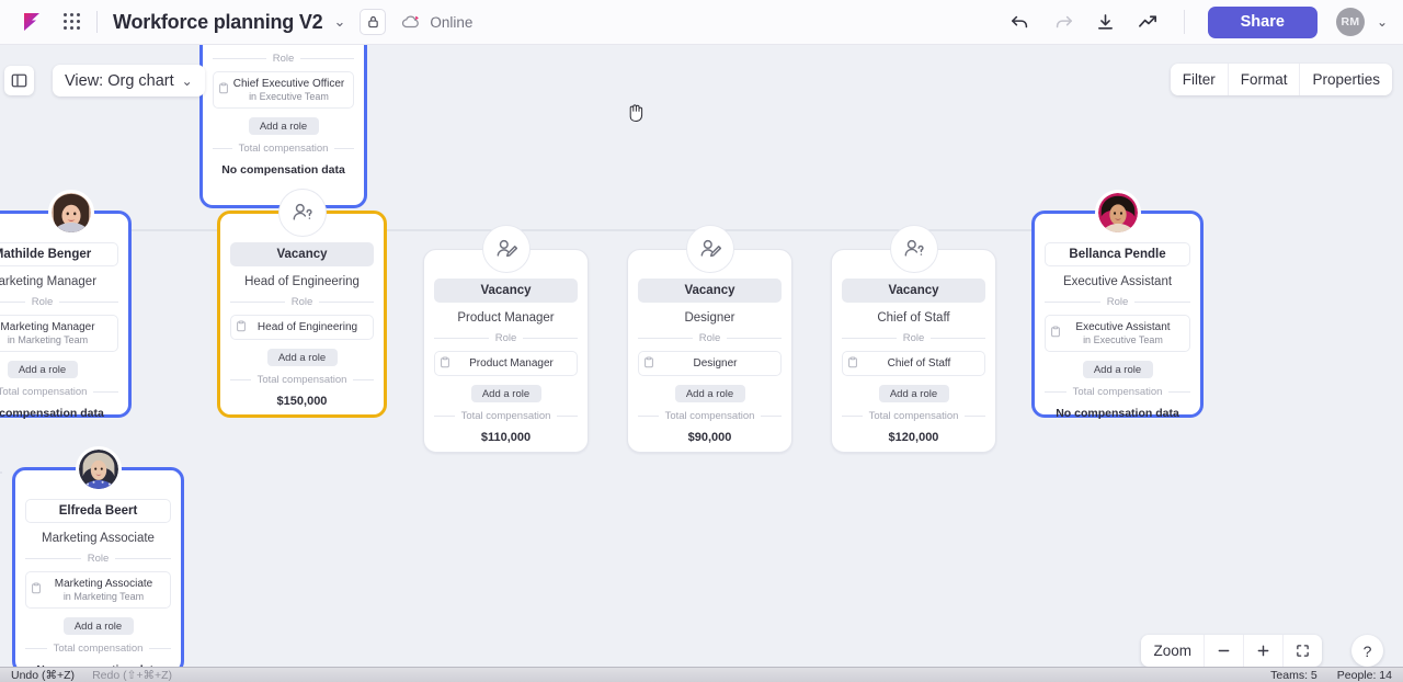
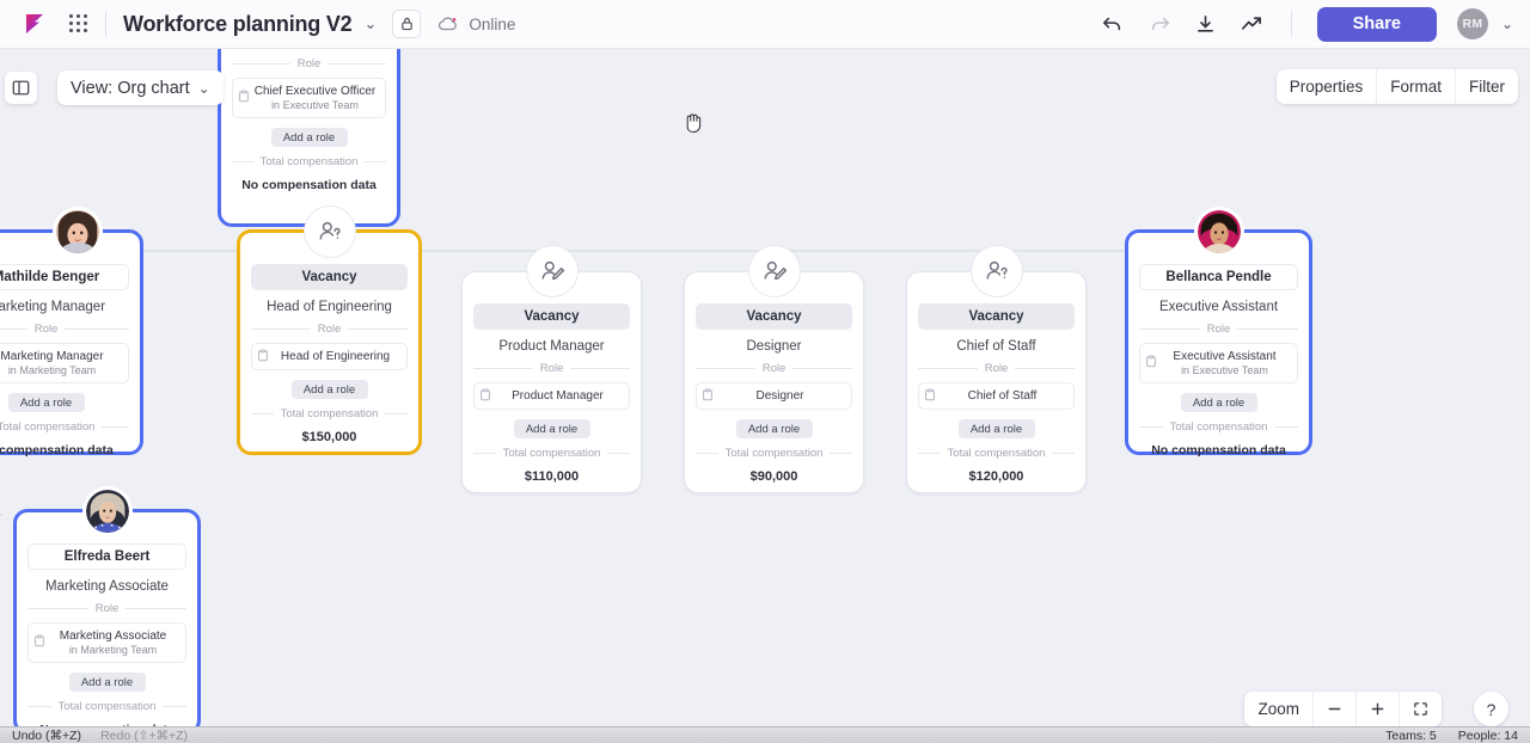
  Workforce planning V2
  ⌄
  Online
  Share
  RM
  ⌄
  Role
  Chief Executive Officer
  in Executive Team
  Add a role
  Total compensation
  No compensation data
  athilde Benger
  arketing Manager
  Role
  Marketing Manager
  in Marketing Team
  Add a role
  otal compensation
  compensation data
  Vacancy
  Head of Engineering
  Role
  Head of Engineering
  Add a role
  Total compensation
  $150,000
  Vacancy
  Product Manager
  Role
  Product Manager
  Add a role
  Total compensation
  $110,000
  Vacancy
  Designer
  Role
  Designer
  Add a role
  Total compensation
  $90,000
  Vacancy
  Chief of Staff
  Role
  Chief of Staff
  Add a role
  Total compensation
  $120,000
  Bellanca Pendle
  Executive Assistant
  Role
  Executive Assistant
  in Executive Team
  Add a role
  Total compensation
  No compensation data
  Elfreda Beert
  Marketing Associate
  Role
  Marketing Associate
  in Marketing Team
  Add a role
  Total compensation
  View: Org chart
  ⌄
- Filter
+ Properties
  Format
- Properties
+ Filter
  Zoom
  ?
  Undo (⌘+Z)
  Redo (⇧+⌘+Z)
  Teams: 5
  People: 14
